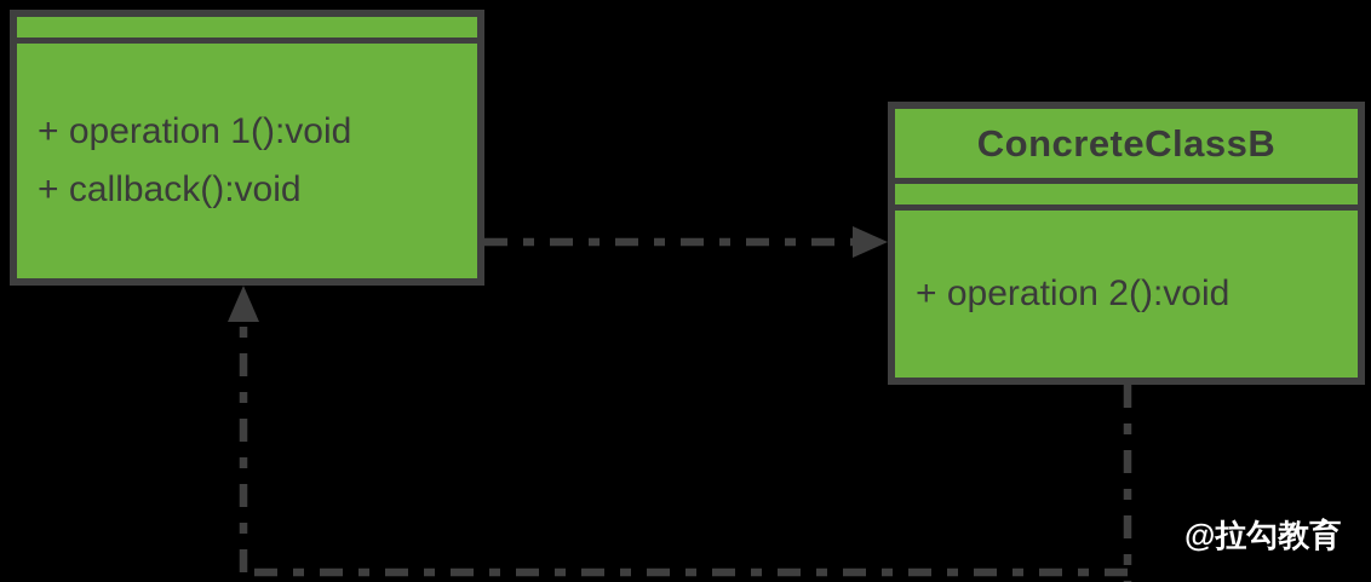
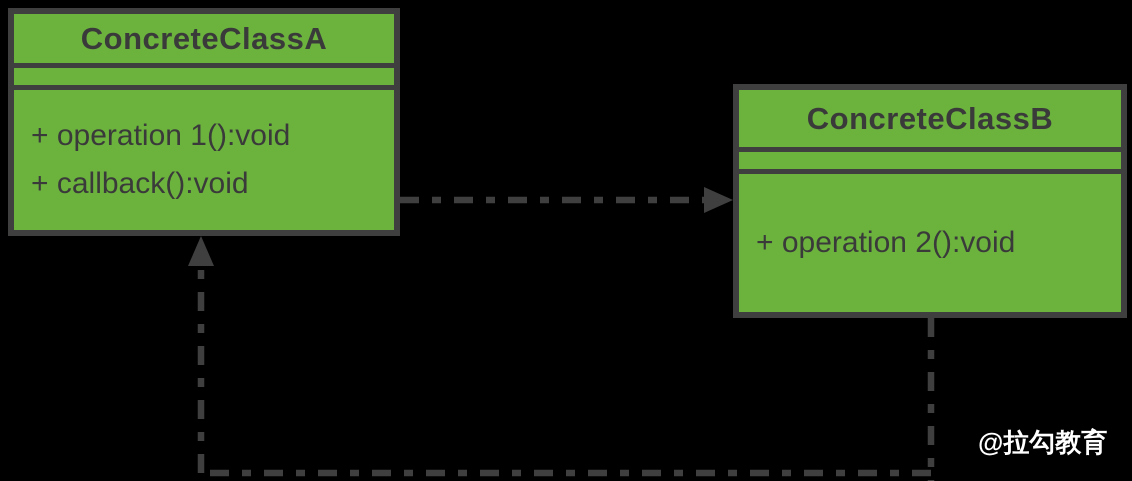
+ ConcreteClassA
  + operation 1():void
  + callback():void
  ConcreteClassB
  + operation 2():void
  @拉勾教育
